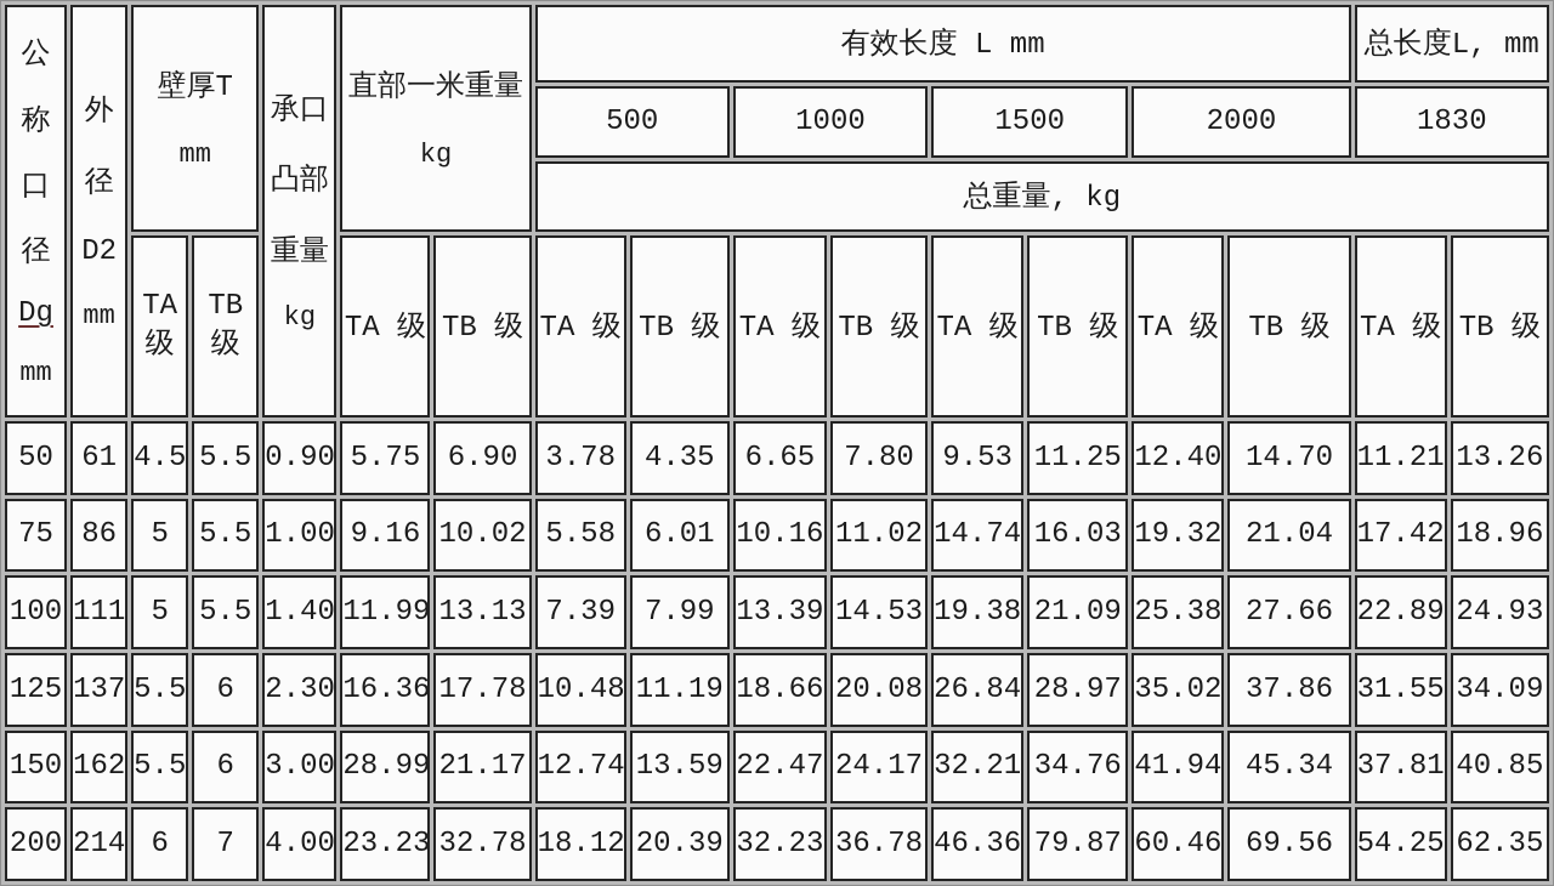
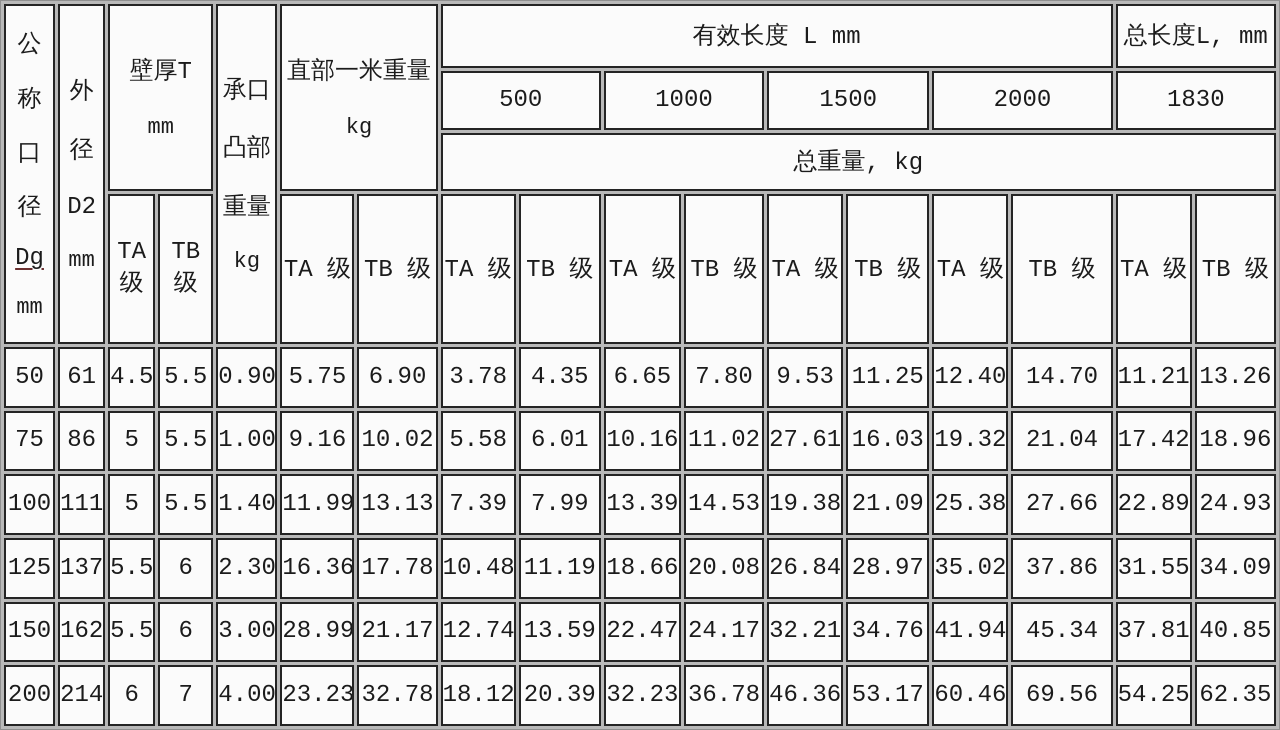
  公 称 口 径 Dg mm	外 径 D2 mm	壁厚T mm	承口 凸部 重量 kg	直部一米重量 kg	有效长度 L mm	总长度L, mm
  500	1000	1500	2000	1830
  总重量, kg
  TA 级	TB 级	TA 级	TB 级	TA 级	TB 级	TA 级	TB 级	TA 级	TB 级	TA 级	TB 级	TA 级	TB 级
  50	61	4.5	5.5	0.90	5.75	6.90	3.78	4.35	6.65	7.80	9.53	11.25	12.40	14.70	11.21	13.26
- 75	86	5	5.5	1.00	9.16	10.02	5.58	6.01	10.16	11.02	14.74	16.03	19.32	21.04	17.42	18.96
+ 75	86	5	5.5	1.00	9.16	10.02	5.58	6.01	10.16	11.02	27.61	16.03	19.32	21.04	17.42	18.96
  100	111	5	5.5	1.40	11.99	13.13	7.39	7.99	13.39	14.53	19.38	21.09	25.38	27.66	22.89	24.93
  125	137	5.5	6	2.30	16.36	17.78	10.48	11.19	18.66	20.08	26.84	28.97	35.02	37.86	31.55	34.09
  150	162	5.5	6	3.00	28.99	21.17	12.74	13.59	22.47	24.17	32.21	34.76	41.94	45.34	37.81	40.85
- 200	214	6	7	4.00	23.23	32.78	18.12	20.39	32.23	36.78	46.36	79.87	60.46	69.56	54.25	62.35
+ 200	214	6	7	4.00	23.23	32.78	18.12	20.39	32.23	36.78	46.36	53.17	60.46	69.56	54.25	62.35
